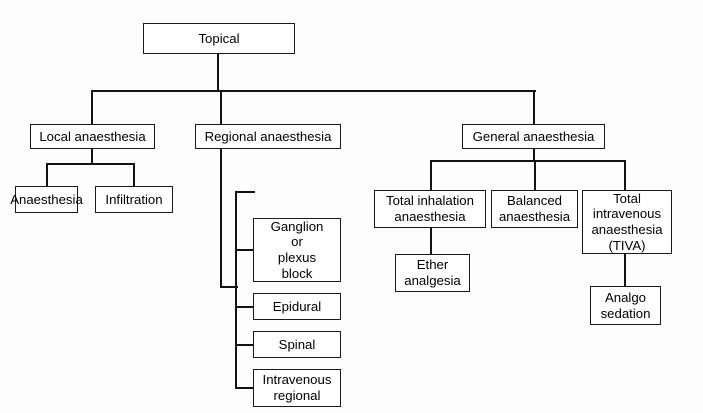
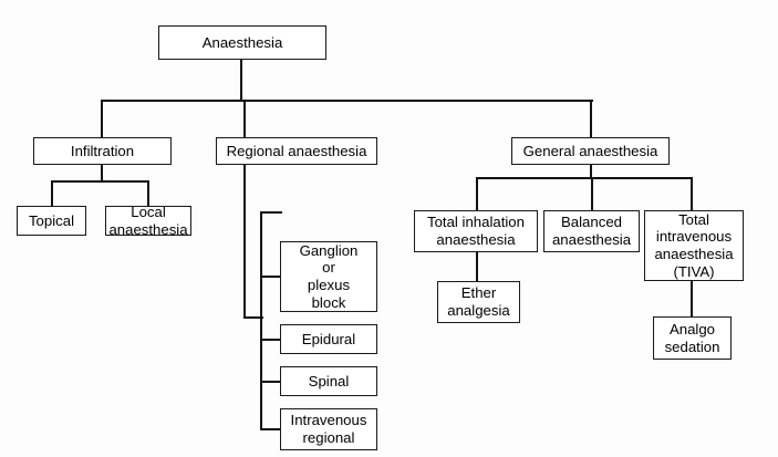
- Topical
+ Anaesthesia
- Local anaesthesia
+ Infiltration
  Regional anaesthesia
  General anaesthesia
- Anaesthesia
+ Topical
- Infiltration
+ Local anaesthesia
  Ganglion
  or
  plexus
  block
  Epidural
  Spinal
  Intravenous
  regional
  Total inhalation
  anaesthesia
  Balanced
  anaesthesia
  Total
  intravenous
  anaesthesia
  (TIVA)
  Ether
  analgesia
  Analgo
  sedation
